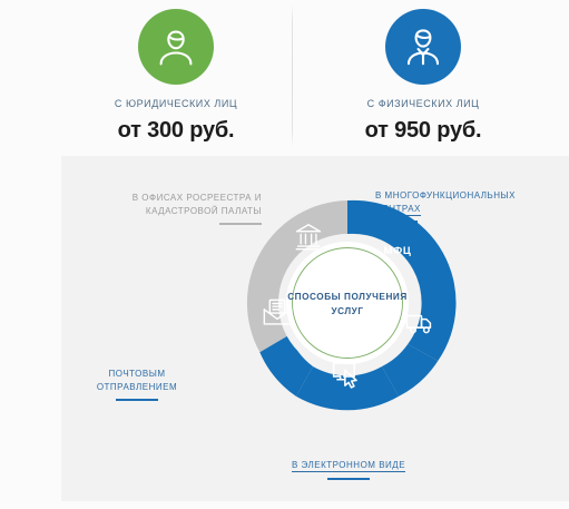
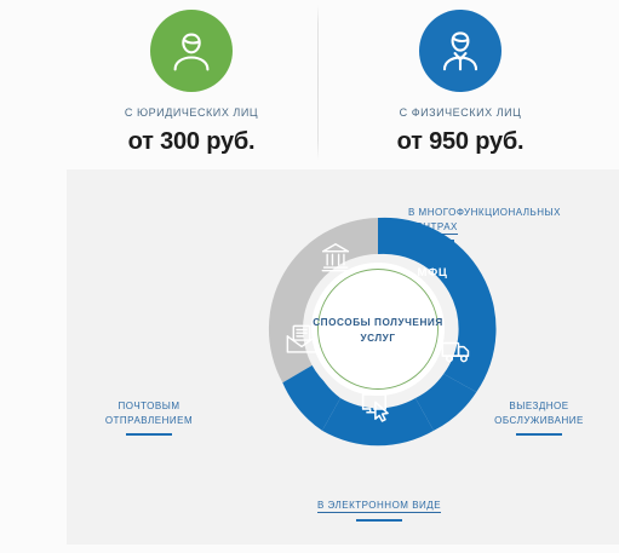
  С ЮРИДИЧЕСКИХ ЛИЦ
  от 300 руб.
  С ФИЗИЧЕСКИХ ЛИЦ
  от 950 руб.
- В ОФИСАХ РОСРЕЕСТРА И
- КАДАСТРОВОЙ ПАЛАТЫ
  В МНОГОФУНКЦИОНАЛЬНЫХ
  ПОЧТОВЫМ
  ОТПРАВЛЕНИЕМ
+ ВЫЕЗДНОЕ
+ ОБСЛУЖИВАНИЕ
  В ЭЛЕКТРОННОМ ВИДЕ
  МФЦ
  СПОСОБЫ ПОЛУЧЕНИЯ
  УСЛУГ
